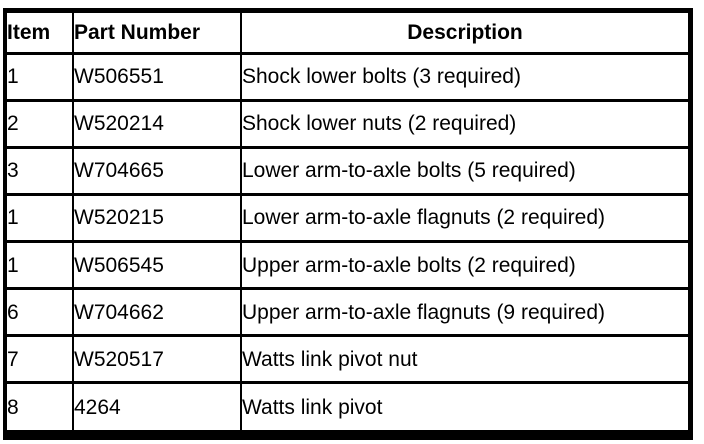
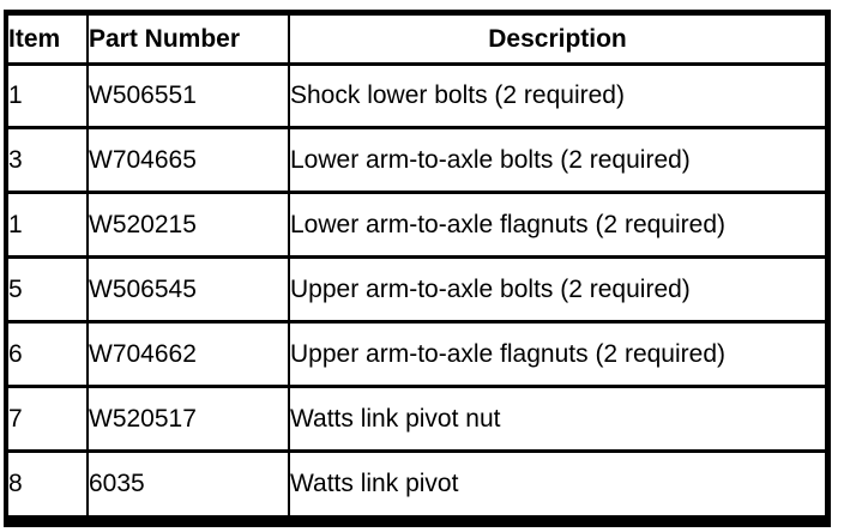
  Item	Part Number	Description
- 1	W506551	Shock lower bolts (3 required)
+ 1	W506551	Shock lower bolts (2 required)
- 2	W520214	Shock lower nuts (2 required)
- 3	W704665	Lower arm-to-axle bolts (5 required)
+ 3	W704665	Lower arm-to-axle bolts (2 required)
  1	W520215	Lower arm-to-axle flagnuts (2 required)
- 1	W506545	Upper arm-to-axle bolts (2 required)
+ 5	W506545	Upper arm-to-axle bolts (2 required)
- 6	W704662	Upper arm-to-axle flagnuts (9 required)
+ 6	W704662	Upper arm-to-axle flagnuts (2 required)
  7	W520517	Watts link pivot nut
- 8	4264	Watts link pivot
+ 8	6035	Watts link pivot
